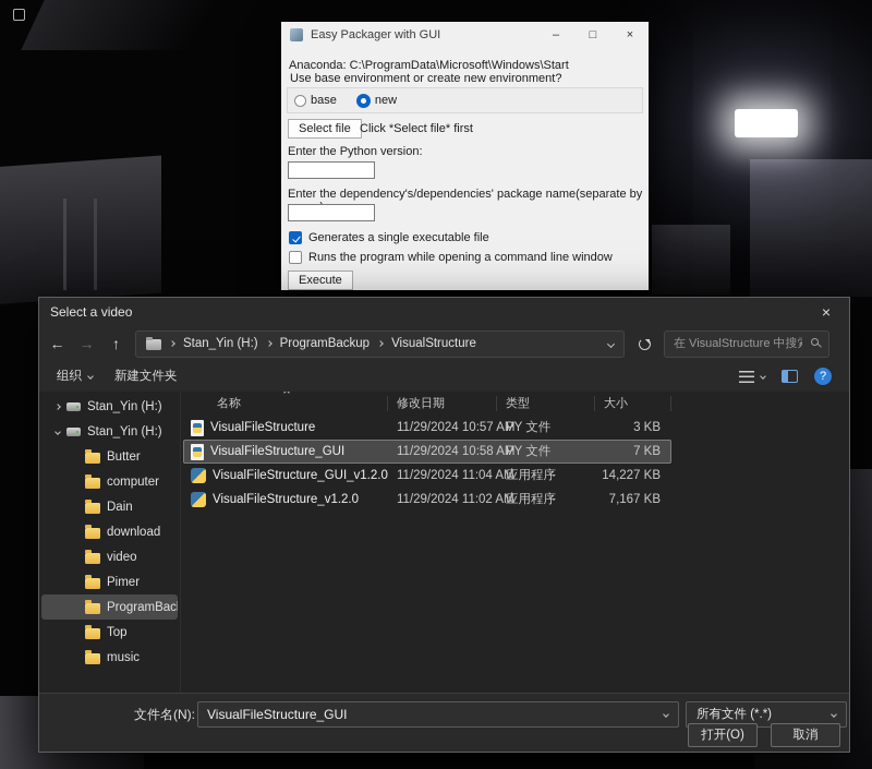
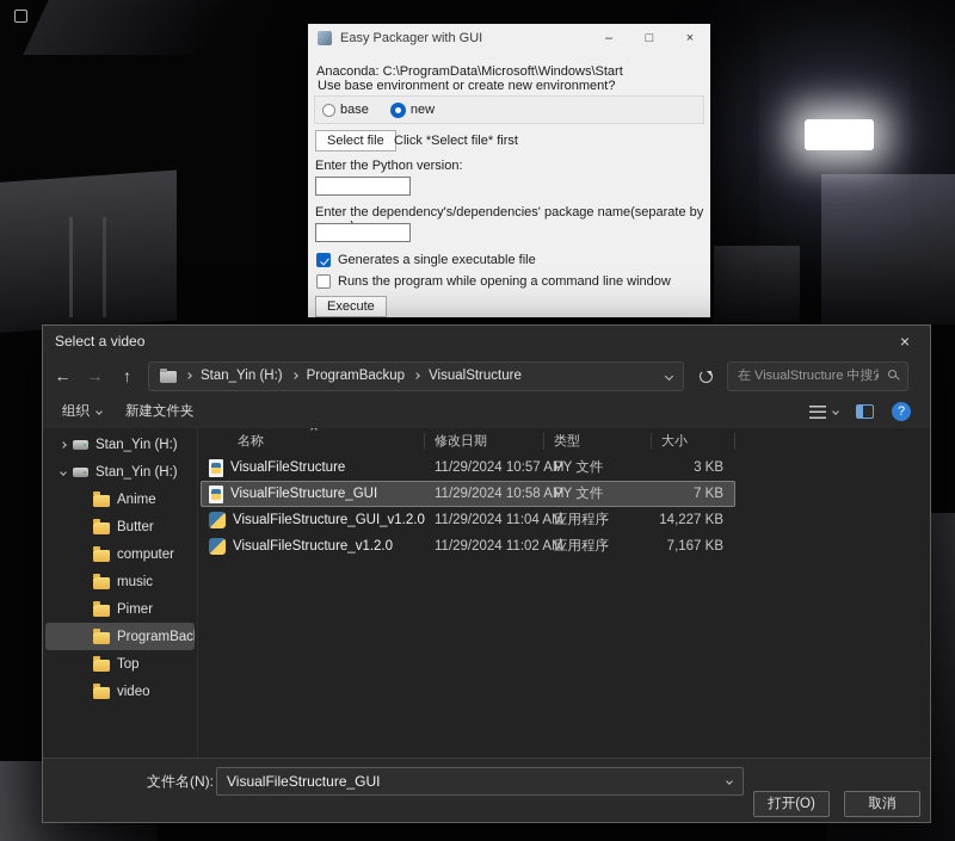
  Easy Packager with GUI
  –
  □
  ×
  Anaconda: C:\ProgramData\Microsoft\Windows\Start
  Use base environment or create new environment?
  base
  new
  Select file
  Click *Select file* first
  Enter the Python version:
  Enter the dependency's/dependencies' package name(separate by
  Generates a single executable file
  Runs the program while opening a command line window
  Execute
  Select a video
  ×
  ←
  →
  ↑
  Stan_Yin (H:)
  ProgramBackup
  VisualStructure
  在 VisualStructure 中搜
  组织
  新建文件夹
  ?
  Stan_Yin (H:)
  Stan_Yin (H:)
+ Anime
  Butter
  computer
- Dain
- download
- video
+ music
  Pimer
  ProgramBac
  Top
- music
+ video
  名称
  修改日期
  类型
  大小
  VisualFileStructure
  11/29/2024 10:57 A
  PY 文件
  3 KB
  VisualFileStructure_GUI
  11/29/2024 10:58 A
  PY 文件
  7 KB
  VisualFileStructure_GUI_v1.2.0
  11/29/2024 11:04 A
  应用程序
  14,227 KB
  VisualFileStructure_v1.2.0
  11/29/2024 11:02 A
  应用程序
  7,167 KB
  文件名(N):
  VisualFileStructure_GUI
- 所有文件 (*.*)
  打开(O)
  取消
